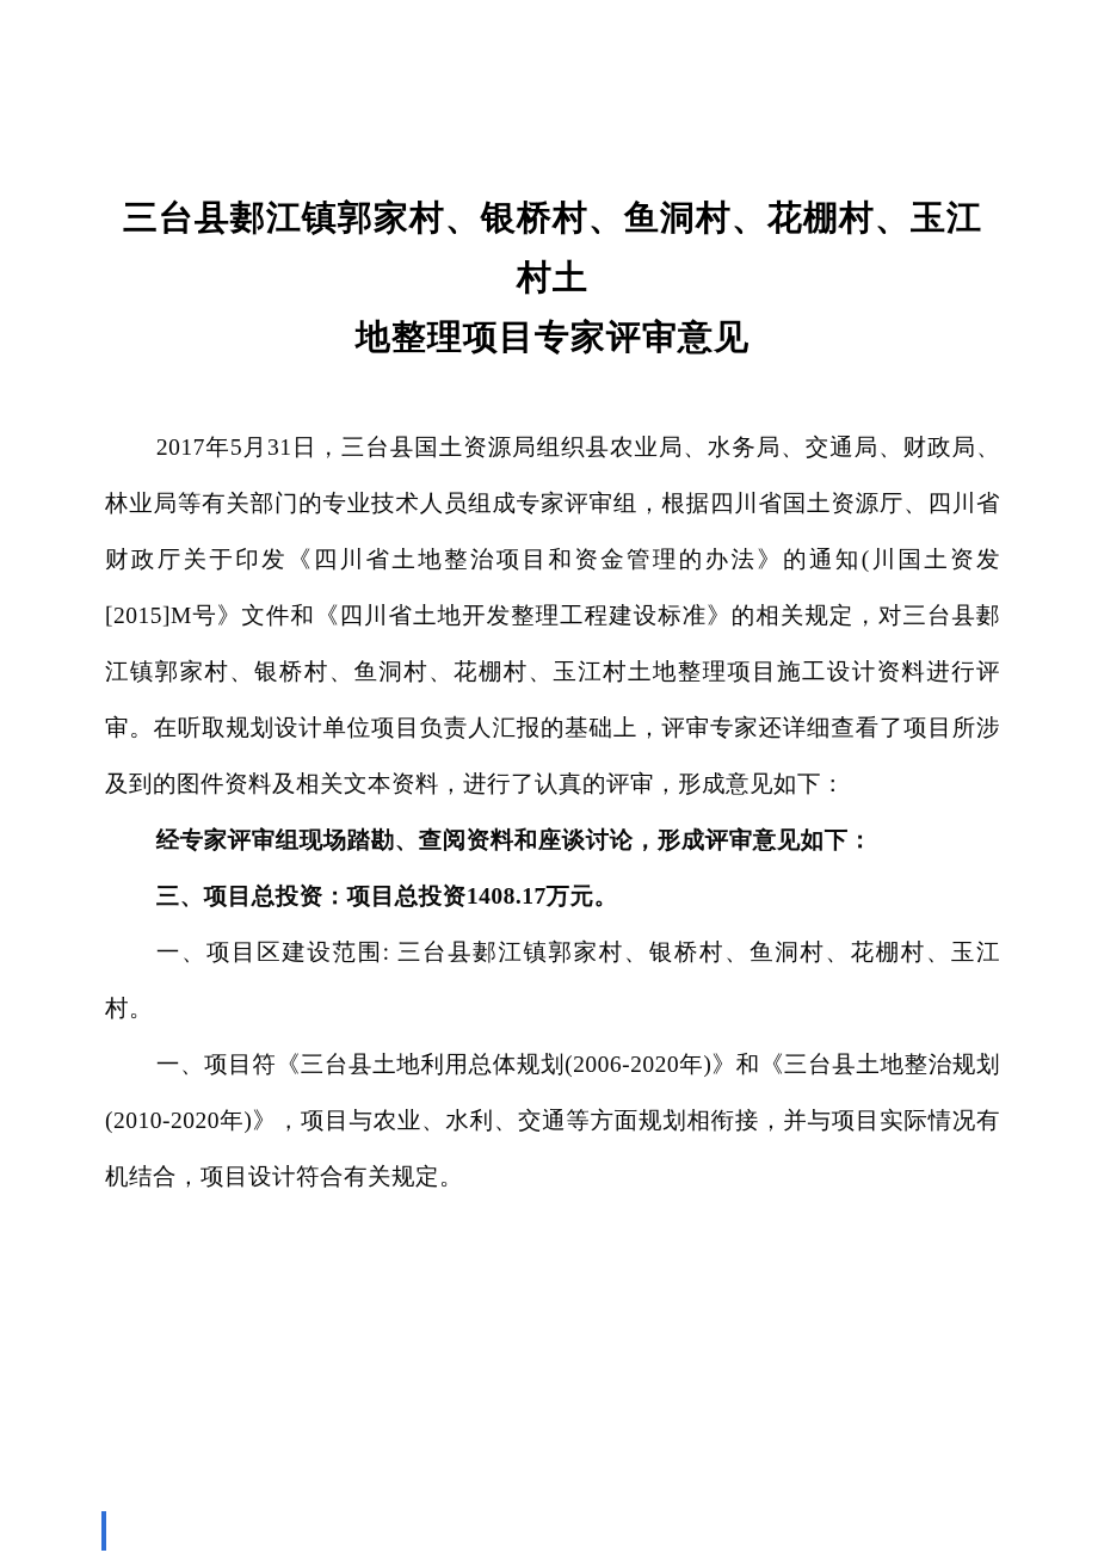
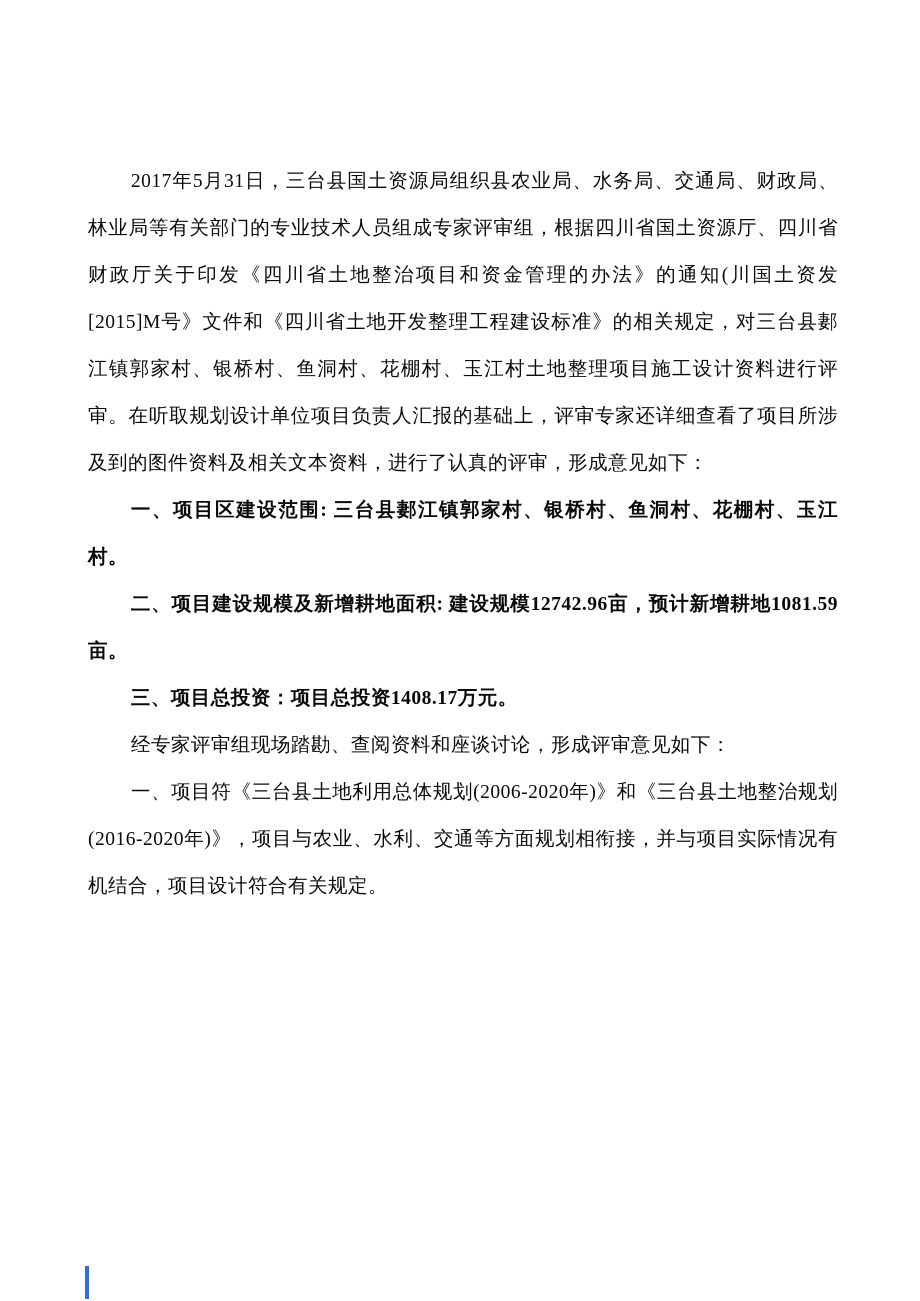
- 三台县郪江镇郭家村、银桥村、鱼洞村、花棚村、玉江村土
- 地整理项目专家评审意见
  2017年5月31日，三台县国土资源局组织县农业局、水务局、交通局、财政局、林业局等有关部门的专业技术人员组成专家评审组，根据四川省国土资源厅、四川省财政厅关于印发《四川省土地整治项目和资金管理的办法》的通知(川国土资发[2015]M号》文件和《四川省土地开发整理工程建设标准》的相关规定，对三台县郪江镇郭家村、银桥村、鱼洞村、花棚村、玉江村土地整理项目施工设计资料进行评审。在听取规划设计单位项目负责人汇报的基础上，评审专家还详细查看了项目所涉及到的图件资料及相关文本资料，进行了认真的评审，形成意见如下：
- 经专家评审组现场踏勘、查阅资料和座谈讨论，形成评审意见如下：
+ 一、项目区建设范围: 三台县郪江镇郭家村、银桥村、鱼洞村、花棚村、玉江村。
+ 二、项目建设规模及新增耕地面积: 建设规模12742.96亩，预计新增耕地1081.59亩。
  三、项目总投资：项目总投资1408.17万元。
- 一、项目区建设范围: 三台县郪江镇郭家村、银桥村、鱼洞村、花棚村、玉江村。
+ 经专家评审组现场踏勘、查阅资料和座谈讨论，形成评审意见如下：
- 一、项目符《三台县土地利用总体规划(2006-2020年)》和《三台县土地整治规划(2010-2020年)》，项目与农业、水利、交通等方面规划相衔接，并与项目实际情况有机结合，项目设计符合有关规定。
+ 一、项目符《三台县土地利用总体规划(2006-2020年)》和《三台县土地整治规划(2016-2020年)》，项目与农业、水利、交通等方面规划相衔接，并与项目实际情况有机结合，项目设计符合有关规定。
